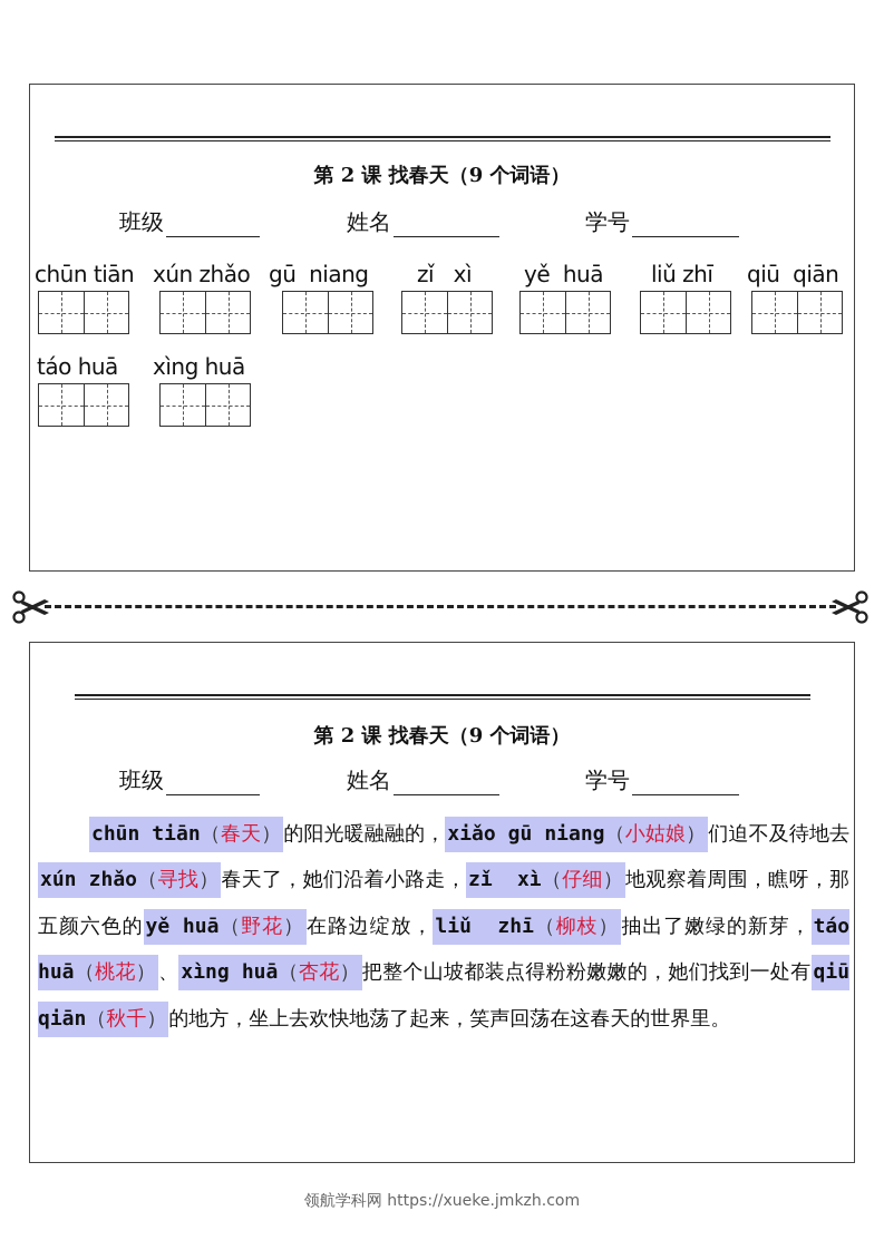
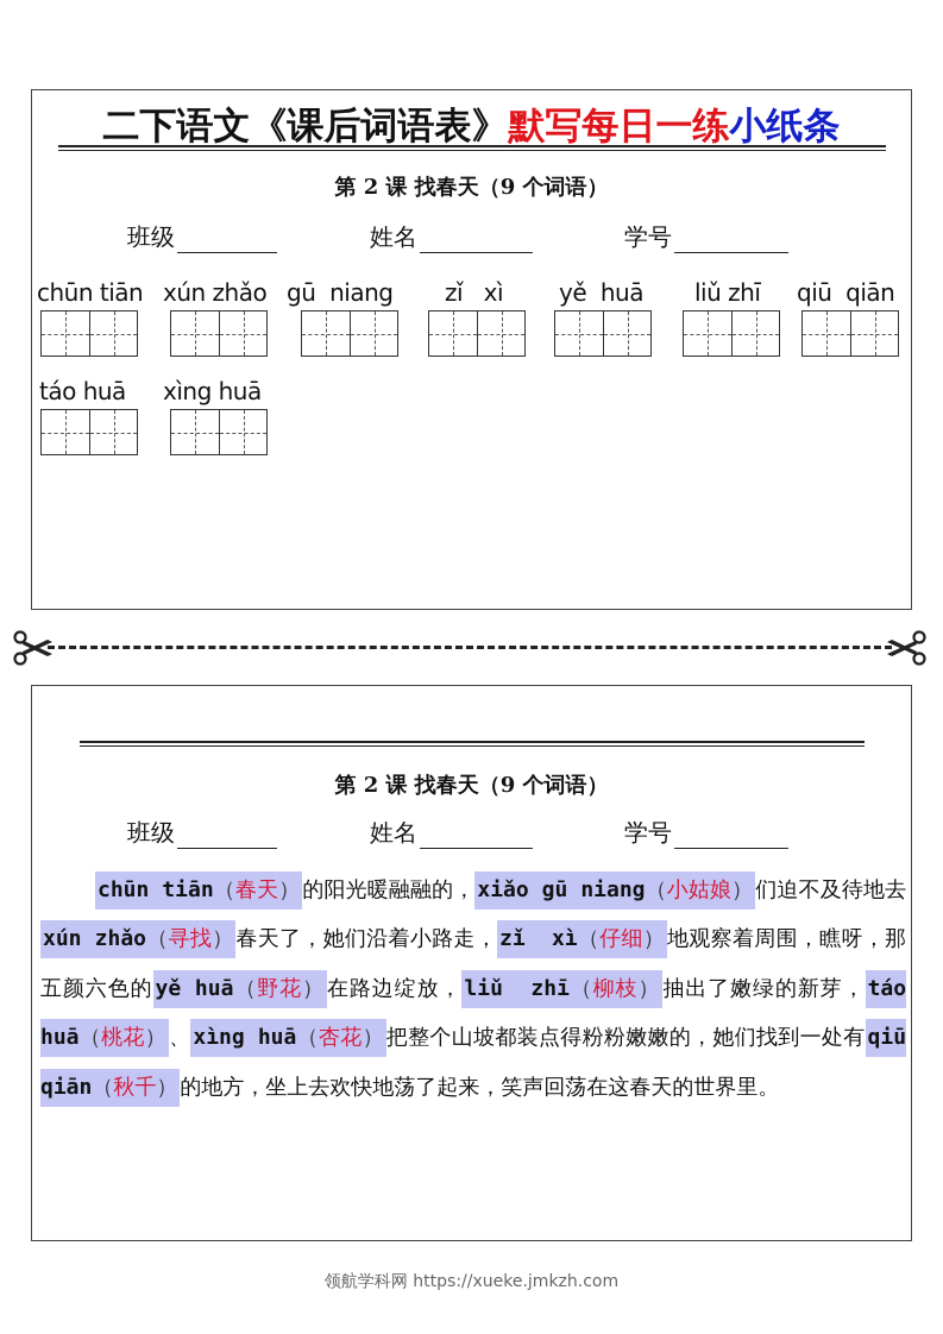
+ 二下语文《课后词语表》默写每日一练小纸条
  第 2 课 找春天（9 个词语）
  班级
  姓名
  学号
  chūn tiān
  xún zhǎo
  gū niang
  zǐ xì
  yě huā
  liǔ zhī
  qiū qiān
  táo huā
  xìng huā
  第 2 课 找春天（9 个词语）
  班级
  姓名
  学号
  chūn tiān（春天）的阳光暖融融的，xiǎo gū niang（小姑娘）们迫不及待地去xún zhǎo（寻找）春天了，她们沿着小路走，zǐ xì（仔细）地观察着周围，瞧呀，那五颜六色的yě huā（野花）在路边绽放，liǔ zhī（柳枝）抽出了嫩绿的新芽，táo huā（桃花）、xìng huā（杏花）把整个山坡都装点得粉粉嫩嫩的，她们找到一处有qiū qiān（秋千）的地方，坐上去欢快地荡了起来，笑声回荡在这春天的世界里。
  领航学科网 https://xueke.jmkzh.com
